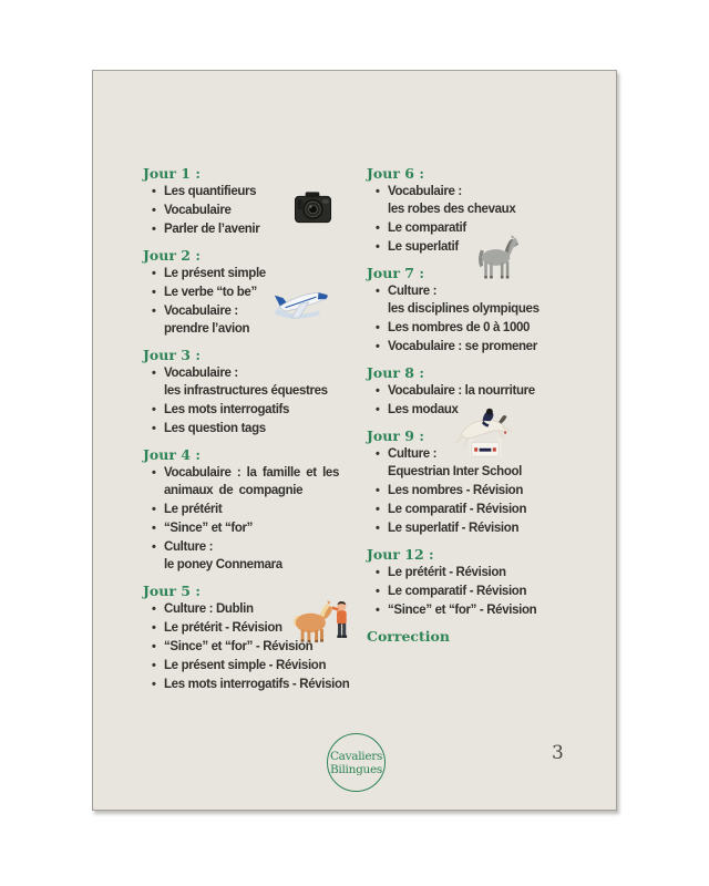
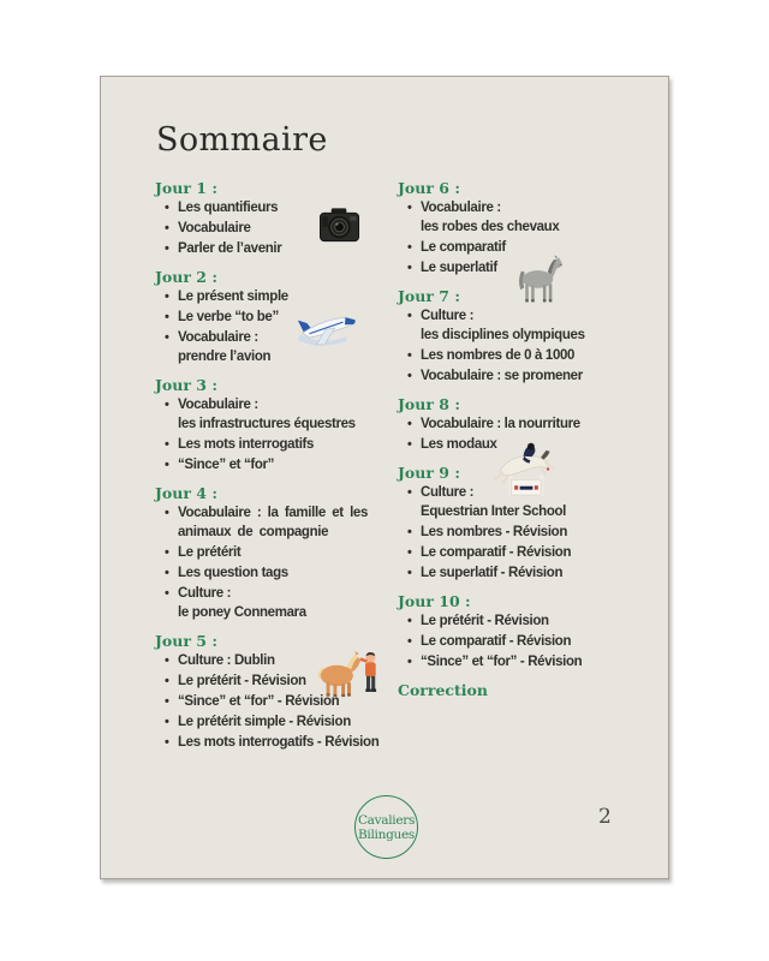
+ Sommaire
  Jour 1 :
  •
  Les quantifieurs
  •
  Vocabulaire
  •
  Parler de l’avenir
  Jour 2 :
  •
  Le présent simple
  •
  Le verbe “to be”
  •
  Vocabulaire :
  prendre l’avion
  Jour 3 :
  •
  Vocabulaire :
  les infrastructures équestres
  •
  Les mots interrogatifs
  •
- Les question tags
+ “Since” et “for”
  Jour 4 :
  •
  Vocabulaire : la famille et les
  animaux de compagnie
  •
  Le prétérit
  •
- “Since” et “for”
+ Les question tags
  •
  Culture :
  le poney Connemara
  Jour 5 :
  •
  Culture : Dublin
  •
  Le prétérit - Révision
  •
  “Since” et “for” - Révision
  •
- Le présent simple - Révision
+ Le prétérit simple - Révision
  •
  Les mots interrogatifs - Révision
  Jour 6 :
  •
  Vocabulaire :
  les robes des chevaux
  •
  Le comparatif
  •
  Le superlatif
  Jour 7 :
  •
  Culture :
  les disciplines olympiques
  •
  Les nombres de 0 à 1000
  •
  Vocabulaire : se promener
  Jour 8 :
  •
  Vocabulaire : la nourriture
  •
  Les modaux
  Jour 9 :
  •
  Culture :
  Equestrian Inter School
  •
  Les nombres - Révision
  •
  Le comparatif - Révision
  •
  Le superlatif - Révision
- Jour 12 :
+ Jour 10 :
  •
  Le prétérit - Révision
  •
  Le comparatif - Révision
  •
  “Since” et “for” - Révision
  Correction
  Cavaliers
  Bilingues
- 3
+ 2
